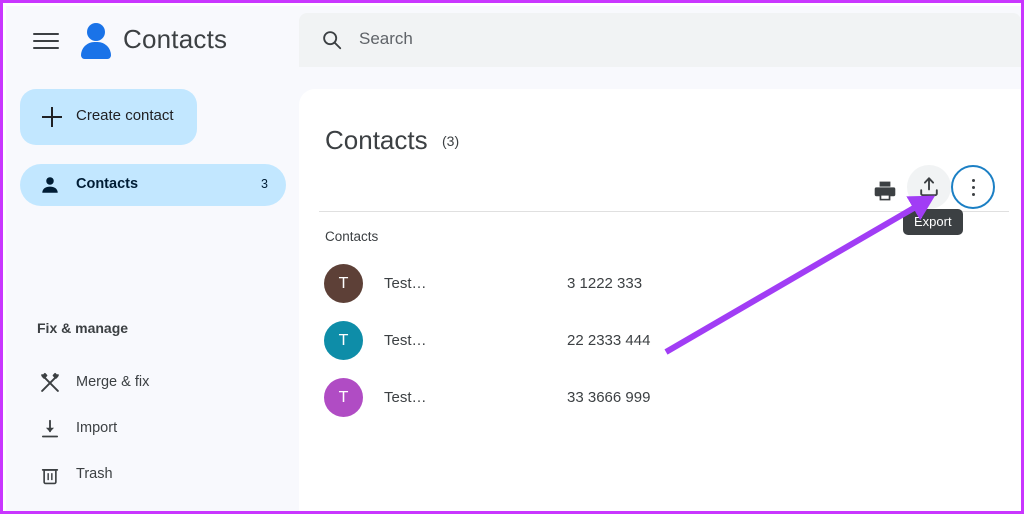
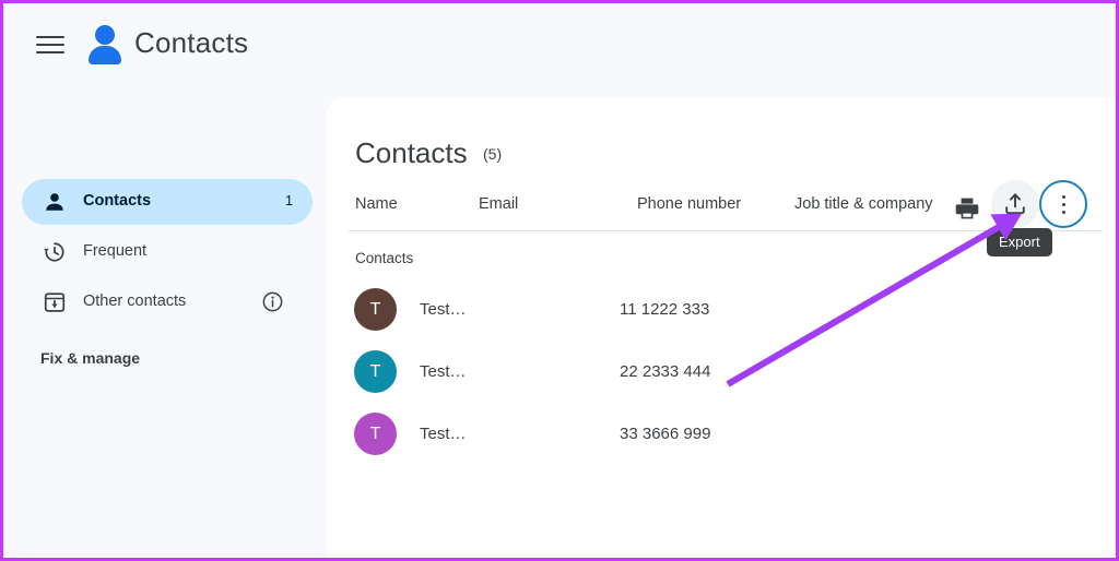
  Contacts
- Search
- Create contact
  Contacts
- 3
+ 1
+ Frequent
+ Other contacts
  Fix & manage
- Merge & fix
- Import
- Trash
  Contacts
- (3)
+ (5)
+ Name
+ Email
+ Phone number
+ Job title & company
  Contacts
  T
  Test…
- 3 1222 333
+ 11 1222 333
  T
  Test…
  22 2333 444
  T
  Test…
  33 3666 999
  Export
